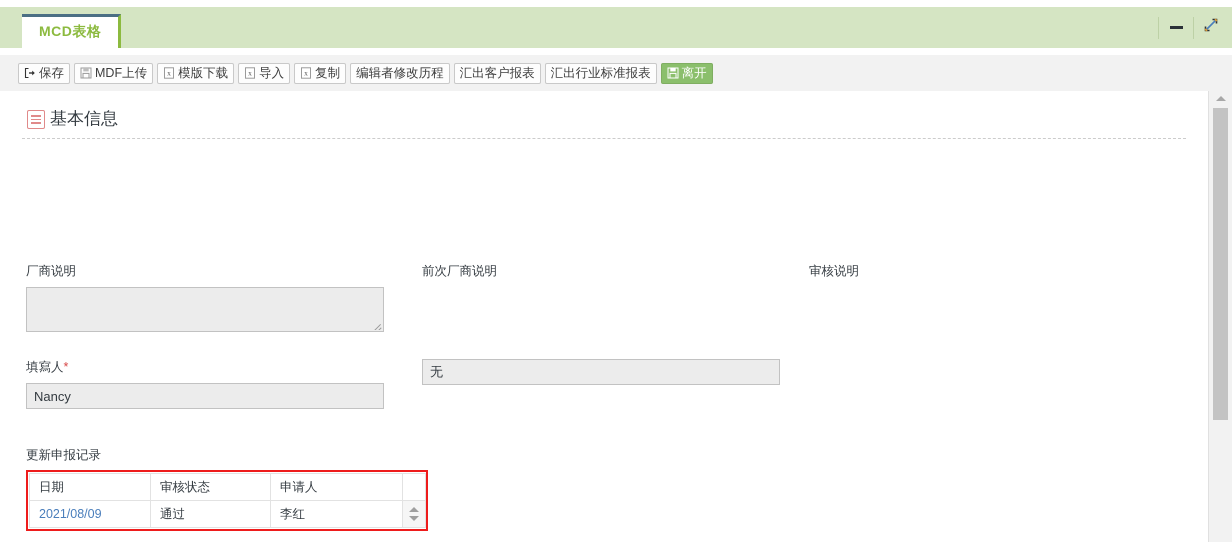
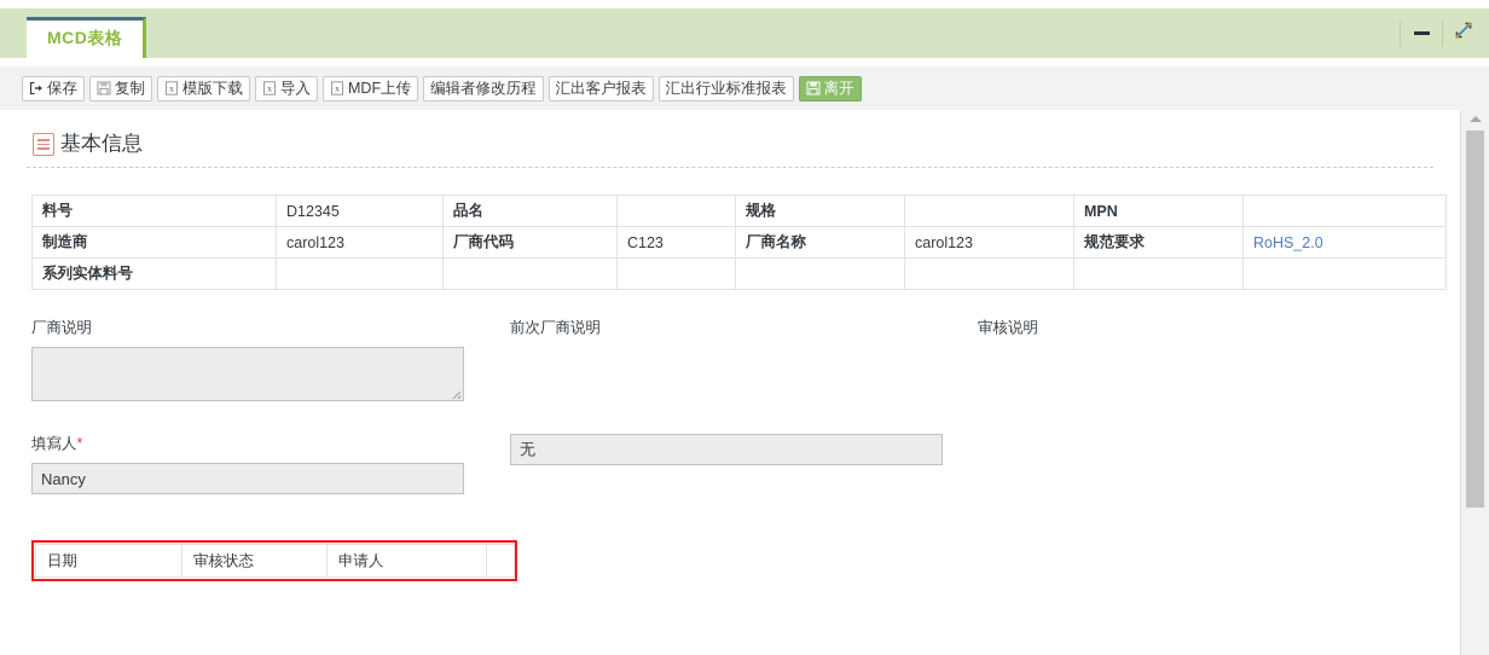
  MCD表格
  保存
- MDF上传
+ 复制
  x
  模版下载
  x
  导入
  x
- 复制
+ MDF上传
  编辑者修改历程
  汇出客户报表
  汇出行业标准报表
  离开
  基本信息
+ 料号	D12345	品名		规格		MPN
+ 制造商	carol123	厂商代码	C123	厂商名称	carol123	规范要求	RoHS_2.0
+ 系列实体料号
  厂商说明
  前次厂商说明
  审核说明
  填寫人*
  Nancy
  无
- 更新申报记录
  日期	审核状态	申请人
- 2021/08/09	通过	李红
